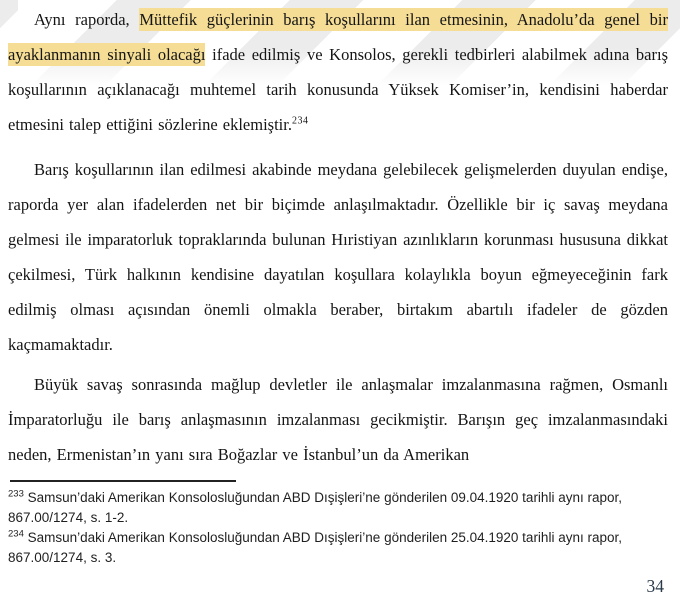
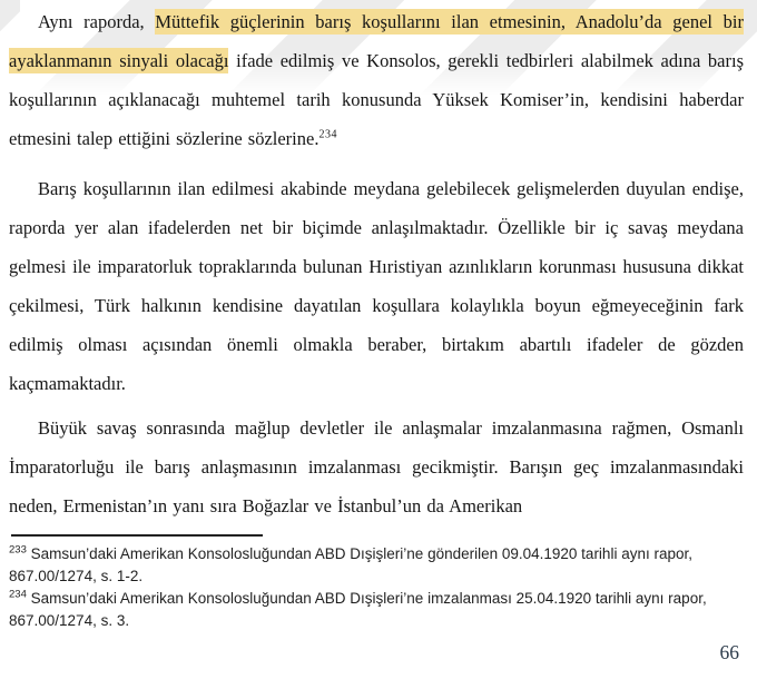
- Aynı raporda, Müttefik güçlerinin barış koşullarını ilan etmesinin, Anadolu’da genel bir ayaklanmanın sinyali olacağı ifade edilmiş ve Konsolos, gerekli tedbirleri alabilmek adına barış koşullarının açıklanacağı muhtemel tarih konusunda Yüksek Komiser’in, kendisini haberdar etmesini talep ettiğini sözlerine eklemiştir.234
+ Aynı raporda, Müttefik güçlerinin barış koşullarını ilan etmesinin, Anadolu’da genel bir ayaklanmanın sinyali olacağı ifade edilmiş ve Konsolos, gerekli tedbirleri alabilmek adına barış koşullarının açıklanacağı muhtemel tarih konusunda Yüksek Komiser’in, kendisini haberdar etmesini talep ettiğini sözlerine sözlerine.234
  Barış koşullarının ilan edilmesi akabinde meydana gelebilecek gelişmelerden duyulan endişe, raporda yer alan ifadelerden net bir biçimde anlaşılmaktadır. Özellikle bir iç savaş meydana gelmesi ile imparatorluk topraklarında bulunan Hıristiyan azınlıkların korunması hususuna dikkat çekilmesi, Türk halkının kendisine dayatılan koşullara kolaylıkla boyun eğmeyeceğinin fark edilmiş olması açısından önemli olmakla beraber, birtakım abartılı ifadeler de gözden kaçmamaktadır.
  Büyük savaş sonrasında mağlup devletler ile anlaşmalar imzalanmasına rağmen, Osmanlı İmparatorluğu ile barış anlaşmasının imzalanması gecikmiştir. Barışın geç imzalanmasındaki neden, Ermenistan’ın yanı sıra Boğazlar ve İstanbul’un da Amerikan
  233 Samsun’daki Amerikan Konsolosluğundan ABD Dışişleri’ne gönderilen 09.04.1920 tarihli aynı rapor, 867.00/1274, s. 1-2.
- 234 Samsun’daki Amerikan Konsolosluğundan ABD Dışişleri’ne gönderilen 25.04.1920 tarihli aynı rapor, 867.00/1274, s. 3.
+ 234 Samsun’daki Amerikan Konsolosluğundan ABD Dışişleri’ne imzalanması 25.04.1920 tarihli aynı rapor, 867.00/1274, s. 3.
- 34
+ 66
